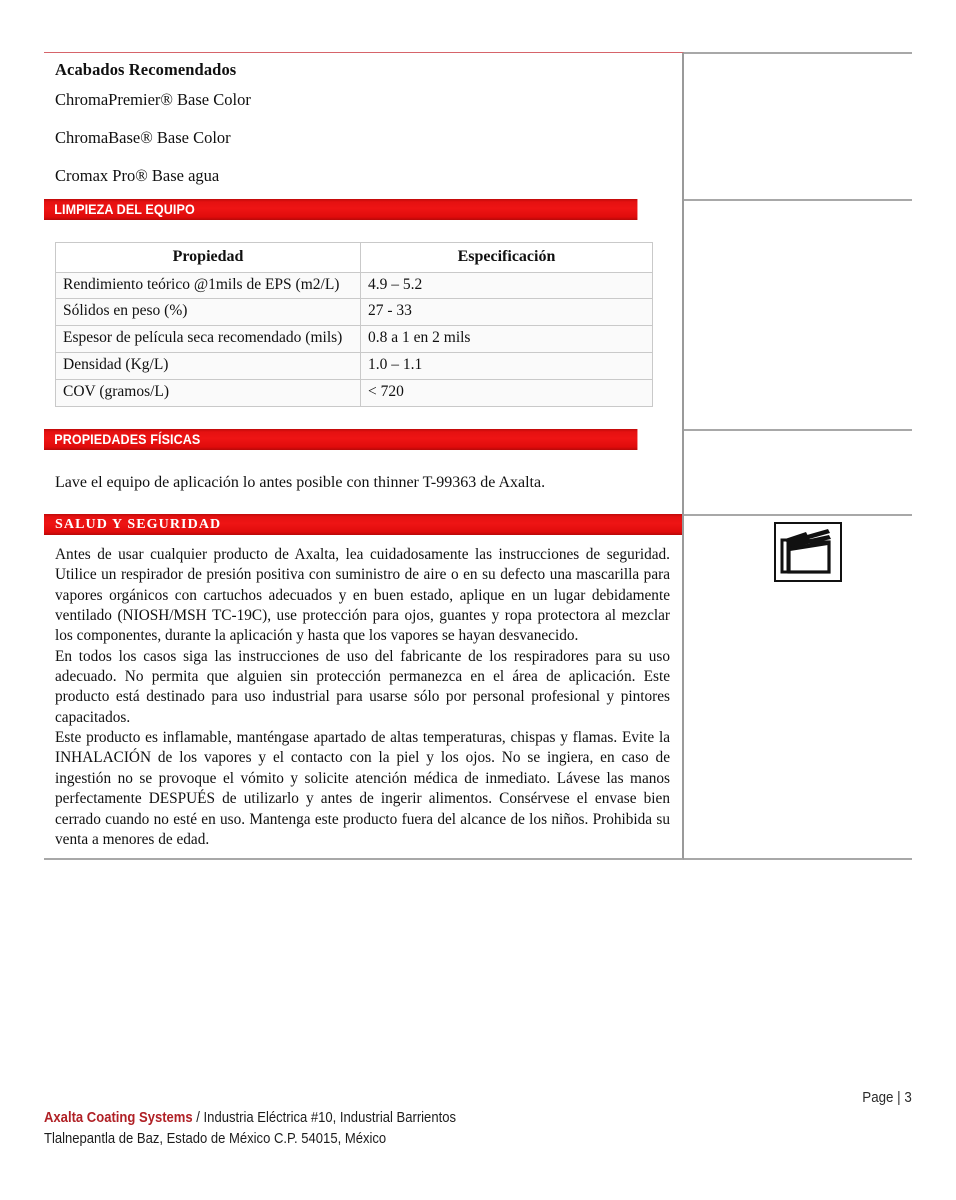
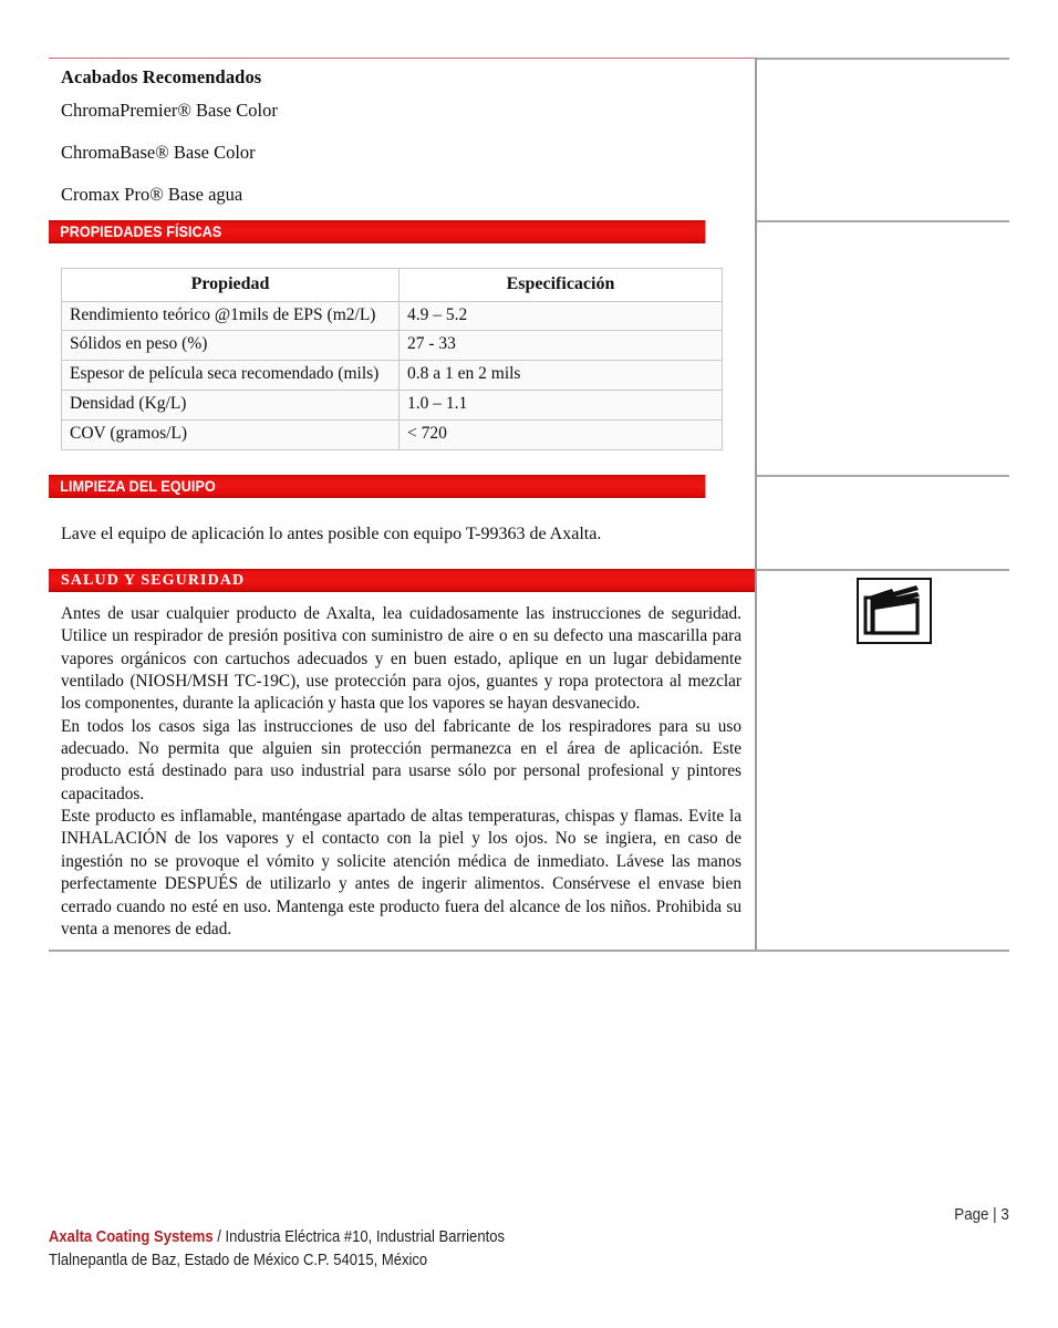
  Acabados Recomendados
  ChromaPremier® Base Color
  ChromaBase® Base Color
  Cromax Pro® Base agua
- LIMPIEZA DEL EQUIPO
+ PROPIEDADES FÍSICAS
  Propiedad	Especificación
  Rendimiento teórico @1mils de EPS (m2/L)	4.9 – 5.2
  Sólidos en peso (%)	27 - 33
  Espesor de película seca recomendado (mils)	0.8 a 1 en 2 mils
  Densidad (Kg/L)	1.0 – 1.1
  COV (gramos/L)	< 720
- PROPIEDADES FÍSICAS
+ LIMPIEZA DEL EQUIPO
- Lave el equipo de aplicación lo antes posible con thinner T-99363 de Axalta.
+ Lave el equipo de aplicación lo antes posible con equipo T-99363 de Axalta.
  SALUD Y SEGURIDAD
  Antes de usar cualquier producto de Axalta, lea cuidadosamente las instrucciones de seguridad. Utilice un respirador de presión positiva con suministro de aire o en su defecto una mascarilla para vapores orgánicos con cartuchos adecuados y en buen estado, aplique en un lugar debidamente ventilado (NIOSH/MSH TC-19C), use protección para ojos, guantes y ropa protectora al mezclar los componentes, durante la aplicación y hasta que los vapores se hayan desvanecido.
  En todos los casos siga las instrucciones de uso del fabricante de los respiradores para su uso adecuado. No permita que alguien sin protección permanezca en el área de aplicación. Este producto está destinado para uso industrial para usarse sólo por personal profesional y pintores capacitados.
  Este producto es inflamable, manténgase apartado de altas temperaturas, chispas y flamas. Evite la INHALACIÓN de los vapores y el contacto con la piel y los ojos. No se ingiera, en caso de ingestión no se provoque el vómito y solicite atención médica de inmediato. Lávese las manos perfectamente DESPUÉS de utilizarlo y antes de ingerir alimentos. Consérvese el envase bien cerrado cuando no esté en uso. Mantenga este producto fuera del alcance de los niños. Prohibida su venta a menores de edad.
  Page | 3
  Axalta Coating Systems / Industria Eléctrica #10, Industrial Barrientos
  Tlalnepantla de Baz, Estado de México C.P. 54015, México
